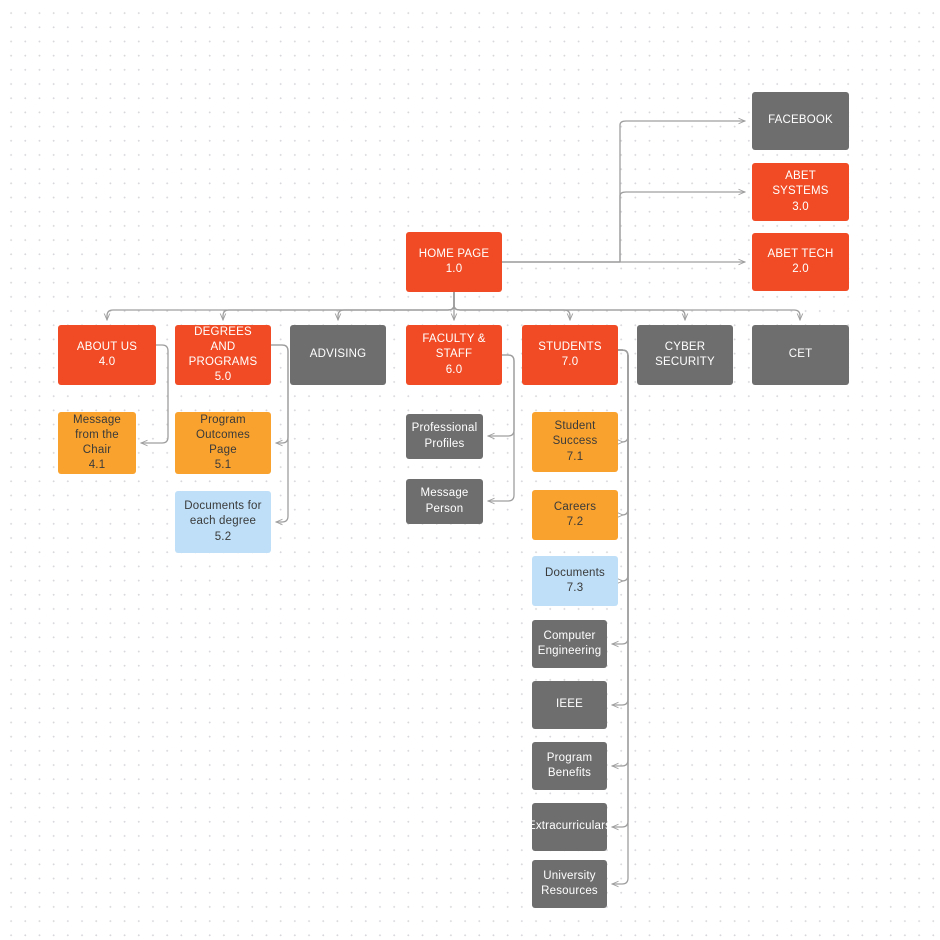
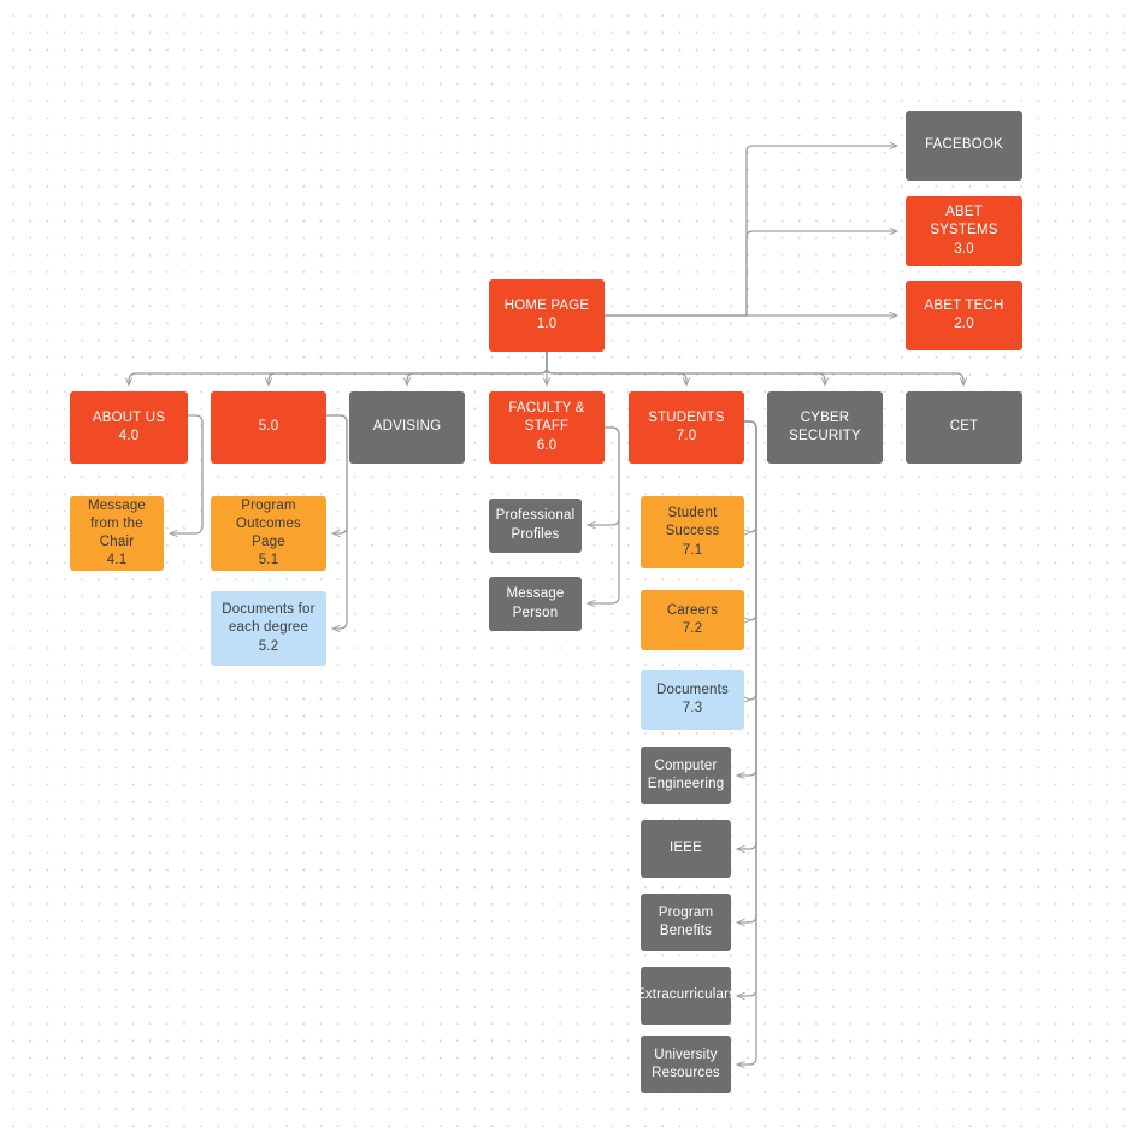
  FACEBOOK
  ABET SYSTEMS
  3.0
  ABET TECH
  2.0
  HOME PAGE
  1.0
  ABOUT US
  4.0
- DEGREES AND PROGRAMS
  5.0
  ADVISING
  FACULTY & STAFF
  6.0
  STUDENTS
  7.0
  CYBER SECURITY
  CET
  Message from the Chair
  4.1
  Program Outcomes Page
  5.1
  Documents for each degree
  5.2
  Professional Profiles
  Message Person
  Student Success
  7.1
  Careers
  7.2
  Documents
  7.3
  Computer Engineering
  IEEE
  Program Benefits
  Extracurriculars
  University Resources
